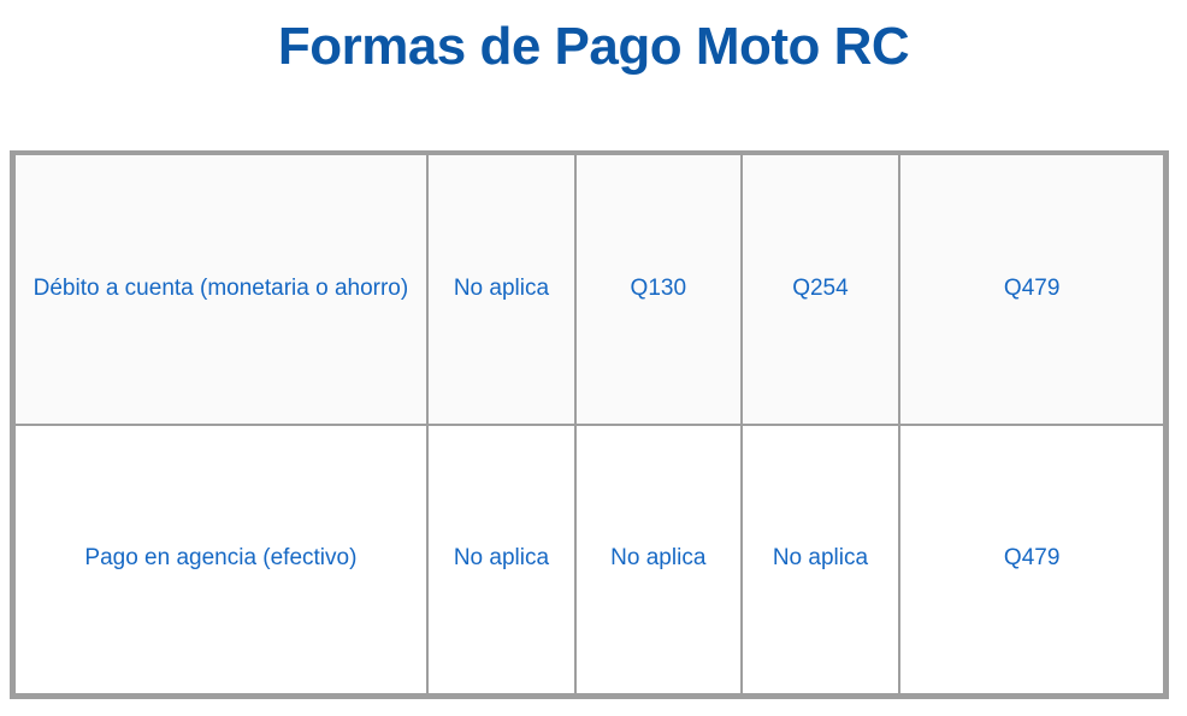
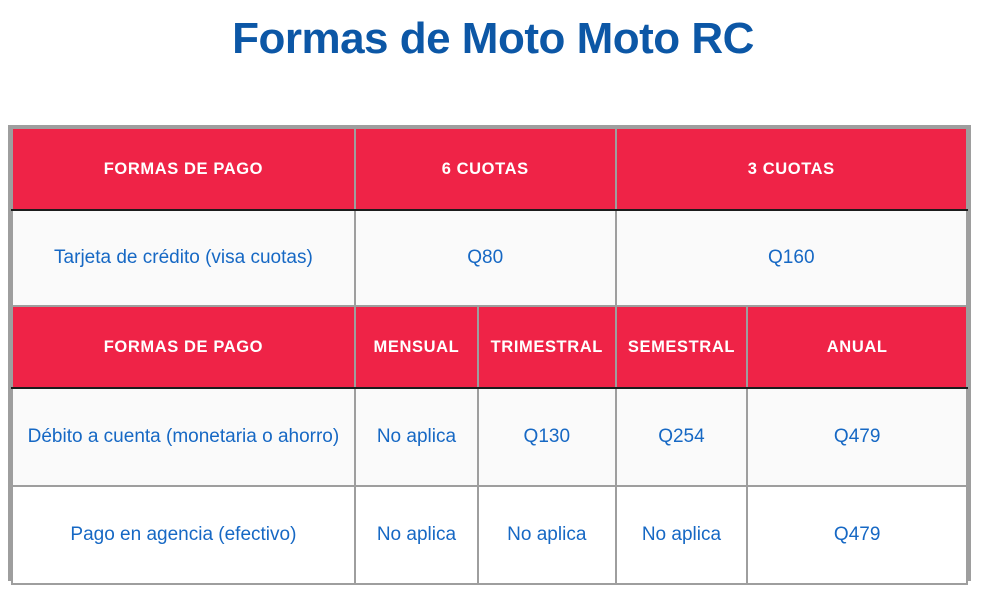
- Formas de Pago Moto RC
+ Formas de Moto Moto RC
+ FORMAS DE PAGO	6 CUOTAS	3 CUOTAS
+ Tarjeta de crédito (visa cuotas)	Q80	Q160
+ FORMAS DE PAGO	MENSUAL	TRIMESTRAL	SEMESTRAL	ANUAL
  Débito a cuenta (monetaria o ahorro)	No aplica	Q130	Q254	Q479
  Pago en agencia (efectivo)	No aplica	No aplica	No aplica	Q479
